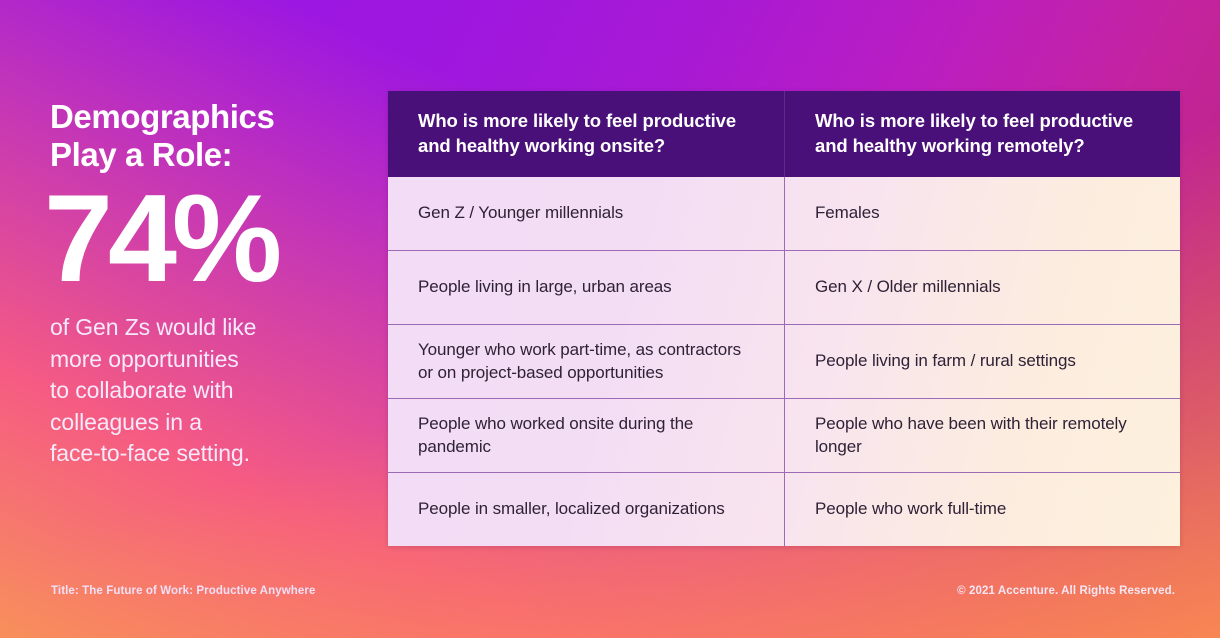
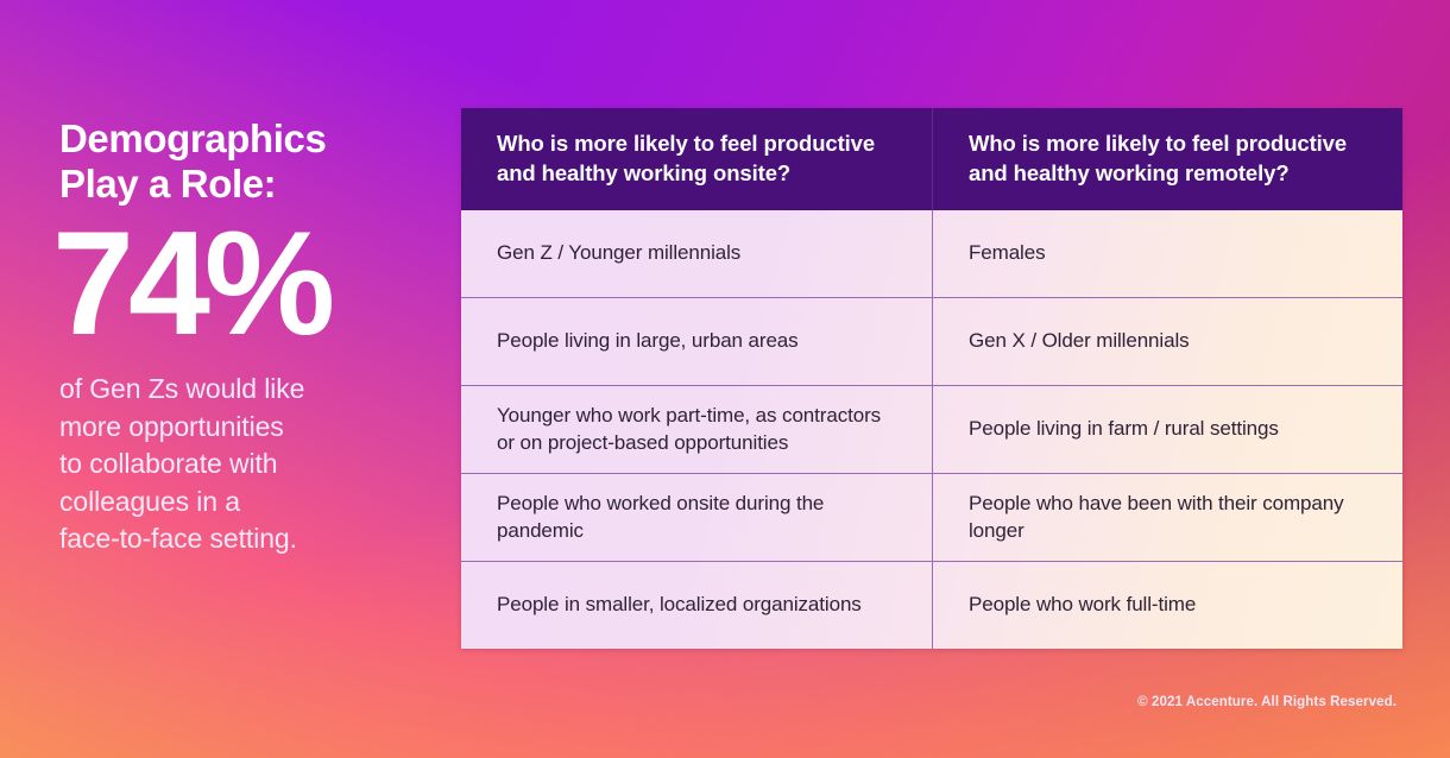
  Demographics
  Play a Role:
  74%
  of Gen Zs would like
  more opportunities
  to collaborate with
  colleagues in a
  face-to-face setting.
  Who is more likely to feel productive and healthy working onsite?
  Who is more likely to feel productive and healthy working remotely?
  Gen Z / Younger millennials
  Females
  People living in large, urban areas
  Gen X / Older millennials
  Younger who work part-time, as contractors or on project-based opportunities
  People living in farm / rural settings
  People who worked onsite during the pandemic
- People who have been with their remotely longer
+ People who have been with their company longer
  People in smaller, localized organizations
  People who work full-time
- Title: The Future of Work: Productive Anywhere
  © 2021 Accenture. All Rights Reserved.
